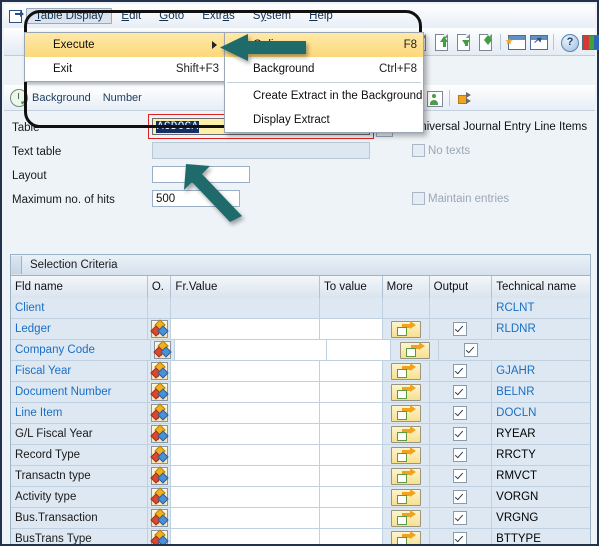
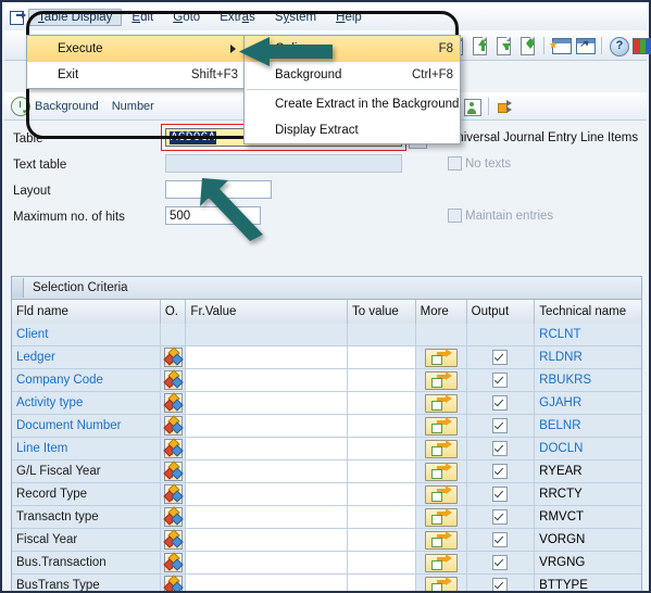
  Table Display
  Edit
  Goto
  Extras
  System
  Help
  ?
  ✓
  Background
  Number
  Table
  iversal Journal Entry Line Items
  Text table
  No texts
  Layout
  Maximum no. of hits
  500
  Maintain entries
  Selection Criteria
  Fld name
  O.
  Fr.Value
  To value
  More
  Output
  Technical name
  Client
  RCLNT
  Ledger
  RLDNR
  Company Code
+ RBUKRS
- Fiscal Year
+ Activity type
  GJAHR
  Document Number
  BELNR
  Line Item
  DOCLN
  G/L Fiscal Year
  RYEAR
  Record Type
  RRCTY
  Transactn type
  RMVCT
- Activity type
+ Fiscal Year
  VORGN
  Bus.Transaction
  VRGNG
  BusTrans Type
  BTTYPE
  Execute
  Exit
  Shift+F3
  F8
  Background
  Ctrl+F8
  Create Extract in the Background
  Display Extract
